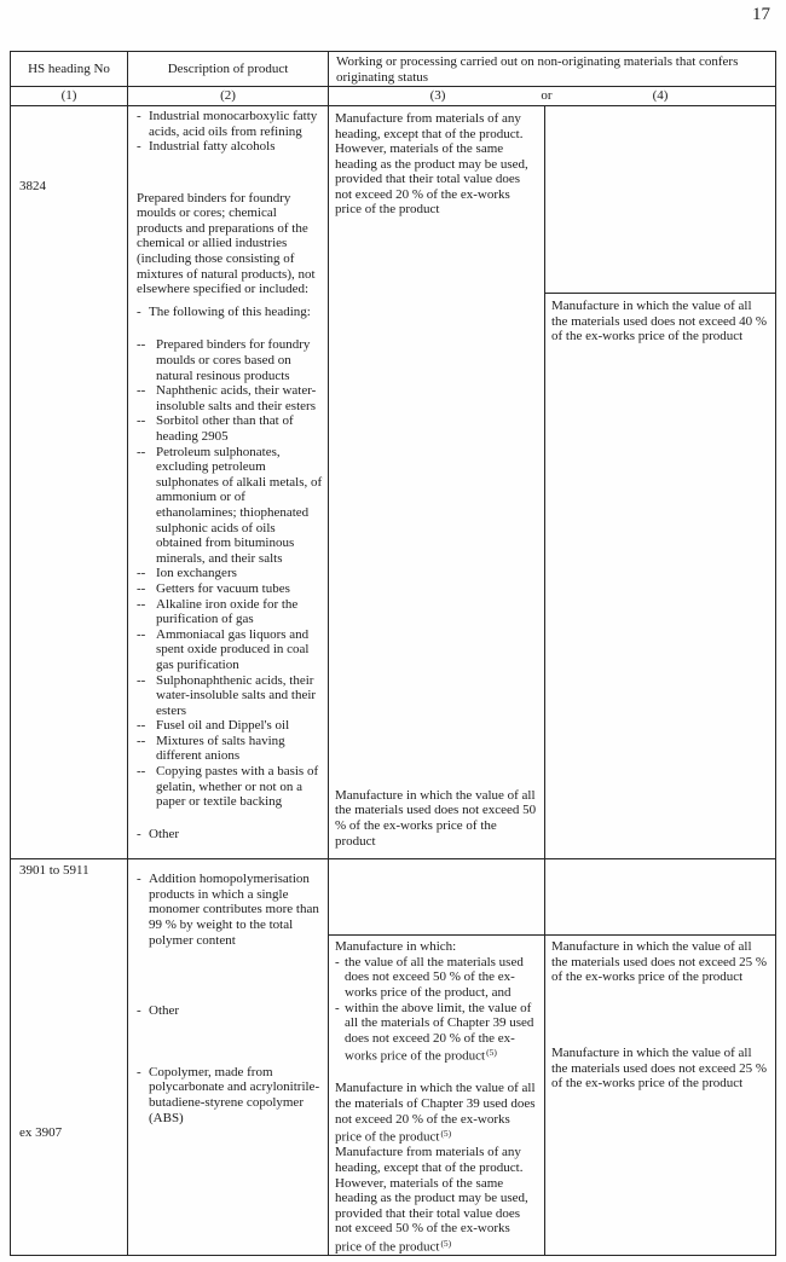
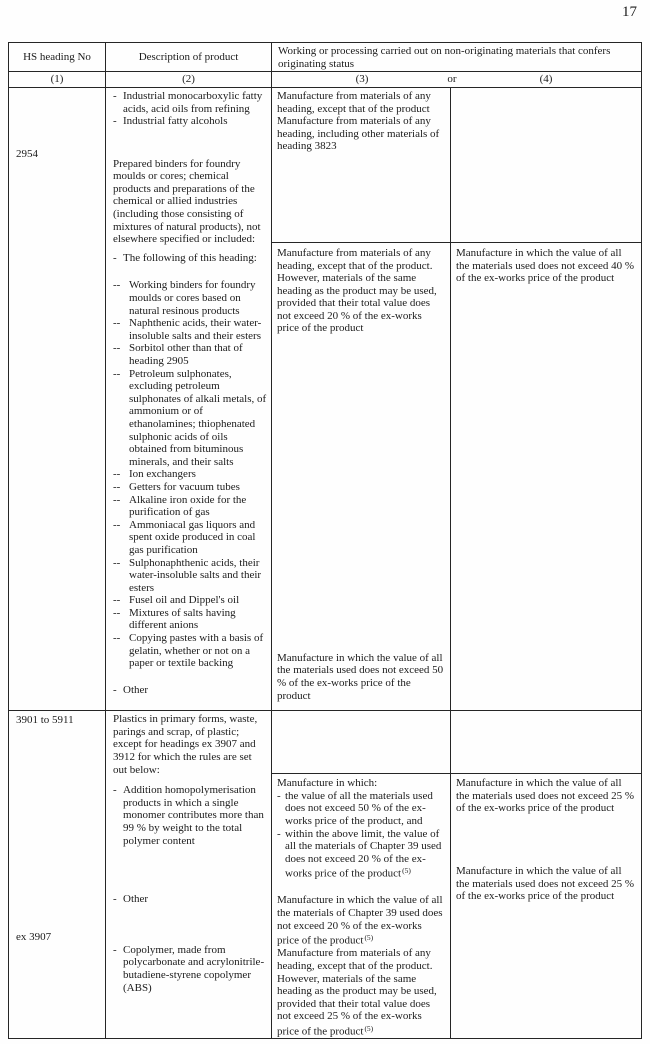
  17
  HS heading No
  Description of product
  Working or processing carried out on non-originating materials that confers originating status
  (1)
  (2)
  (3)
  or
  (4)
- 3824
+ 2954
  -
  Industrial monocarboxylic fatty acids, acid oils from refining
  -
  Industrial fatty alcohols
  Prepared binders for foundry moulds or cores; chemical products and preparations of the chemical or allied industries (including those consisting of mixtures of natural products), not elsewhere specified or included:
  -
  The following of this heading:
  --
- Prepared binders for foundry moulds or cores based on natural resinous products
+ Working binders for foundry moulds or cores based on natural resinous products
  --
  Naphthenic acids, their water-insoluble salts and their esters
  --
  Sorbitol other than that of heading 2905
  --
  Petroleum sulphonates, excluding petroleum sulphonates of alkali metals, of ammonium or of ethanolamines; thiophenated sulphonic acids of oils obtained from bituminous minerals, and their salts
  --
  Ion exchangers
  --
  Getters for vacuum tubes
  --
  Alkaline iron oxide for the purification of gas
  --
  Ammoniacal gas liquors and spent oxide produced in coal gas purification
  --
  Sulphonaphthenic acids, their water-insoluble salts and their esters
  --
  Fusel oil and Dippel's oil
  --
  Mixtures of salts having different anions
  --
  Copying pastes with a basis of gelatin, whether or not on a paper or textile backing
  -
  Other
+ Manufacture from materials of any heading, except that of the product
+ Manufacture from materials of any heading, including other materials of heading 3823
  Manufacture from materials of any heading, except that of the product. However, materials of the same heading as the product may be used, provided that their total value does not exceed 20 % of the ex-works price of the product
  Manufacture in which the value of all the materials used does not exceed 50 % of the ex-works price of the product
  Manufacture in which the value of all the materials used does not exceed 40 % of the ex-works price of the product
  3901 to 5911
  ex 3907
+ Plastics in primary forms, waste, parings and scrap, of plastic; except for headings ex 3907 and 3912 for which the rules are set out below:
  -
  Addition homopolymerisation products in which a single monomer contributes more than 99 % by weight to the total polymer content
  -
  Other
  -
  Copolymer, made from polycarbonate and acrylonitrile-butadiene-styrene copolymer (ABS)
  Manufacture in which:
  -
  the value of all the materials used does not exceed 50 % of the ex-works price of the product, and
  -
  within the above limit, the value of all the materials of Chapter 39 used does not exceed 20 % of the ex-works price of the product(5)
  Manufacture in which the value of all the materials of Chapter 39 used does not exceed 20 % of the ex-works price of the product(5)
- Manufacture from materials of any heading, except that of the product. However, materials of the same heading as the product may be used, provided that their total value does not exceed 50 % of the ex-works price of the product(5)
+ Manufacture from materials of any heading, except that of the product. However, materials of the same heading as the product may be used, provided that their total value does not exceed 25 % of the ex-works price of the product(5)
  Manufacture in which the value of all the materials used does not exceed 25 % of the ex-works price of the product
  Manufacture in which the value of all the materials used does not exceed 25 % of the ex-works price of the product
